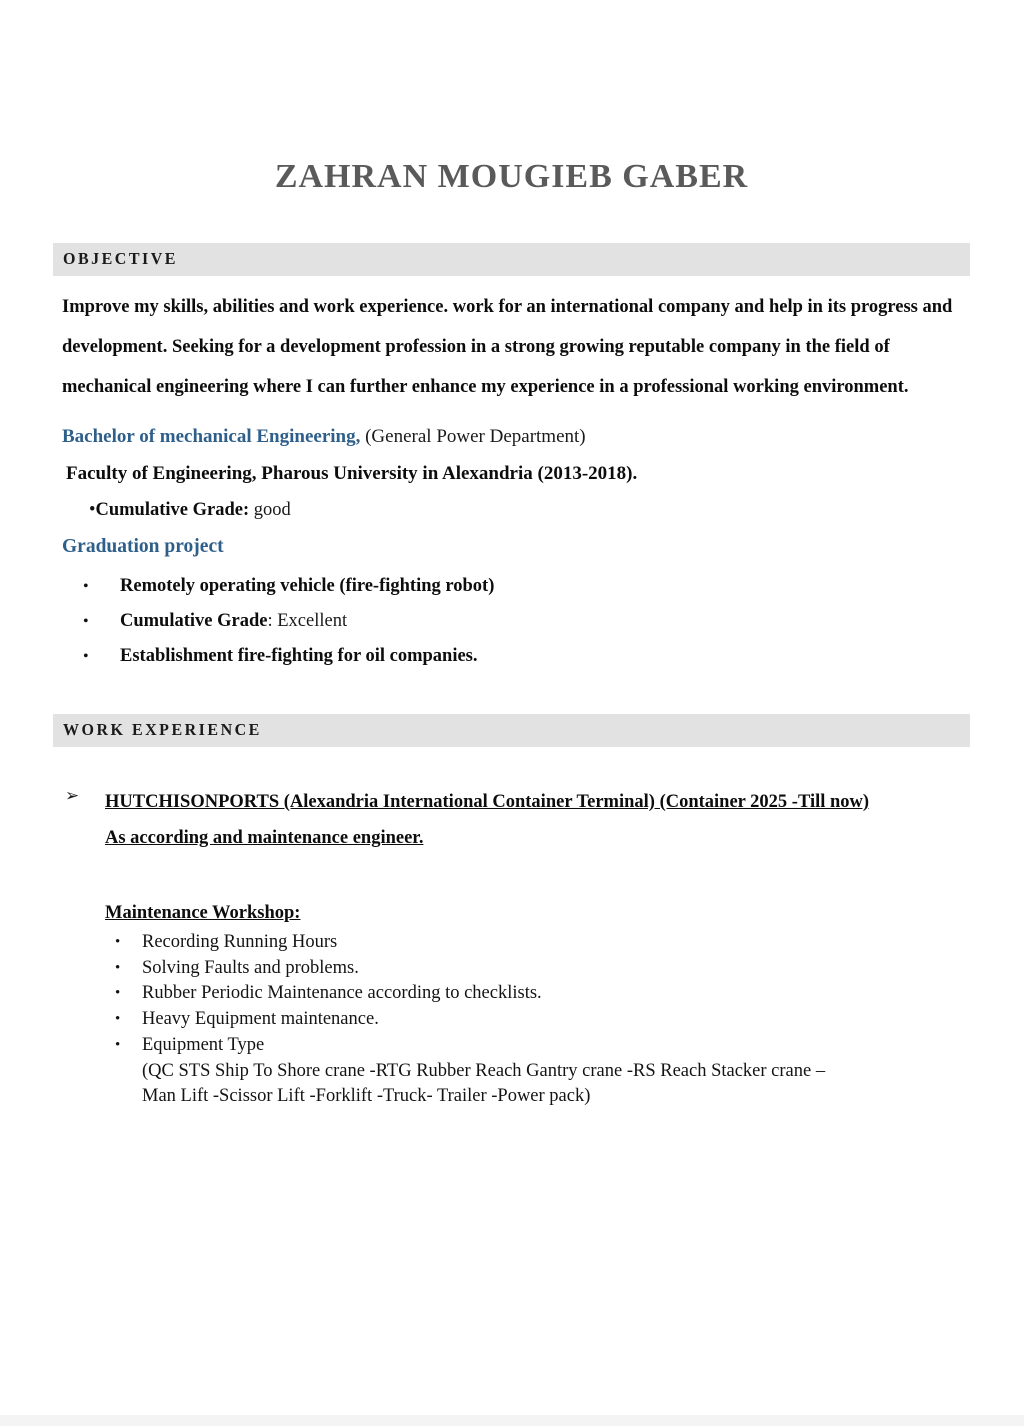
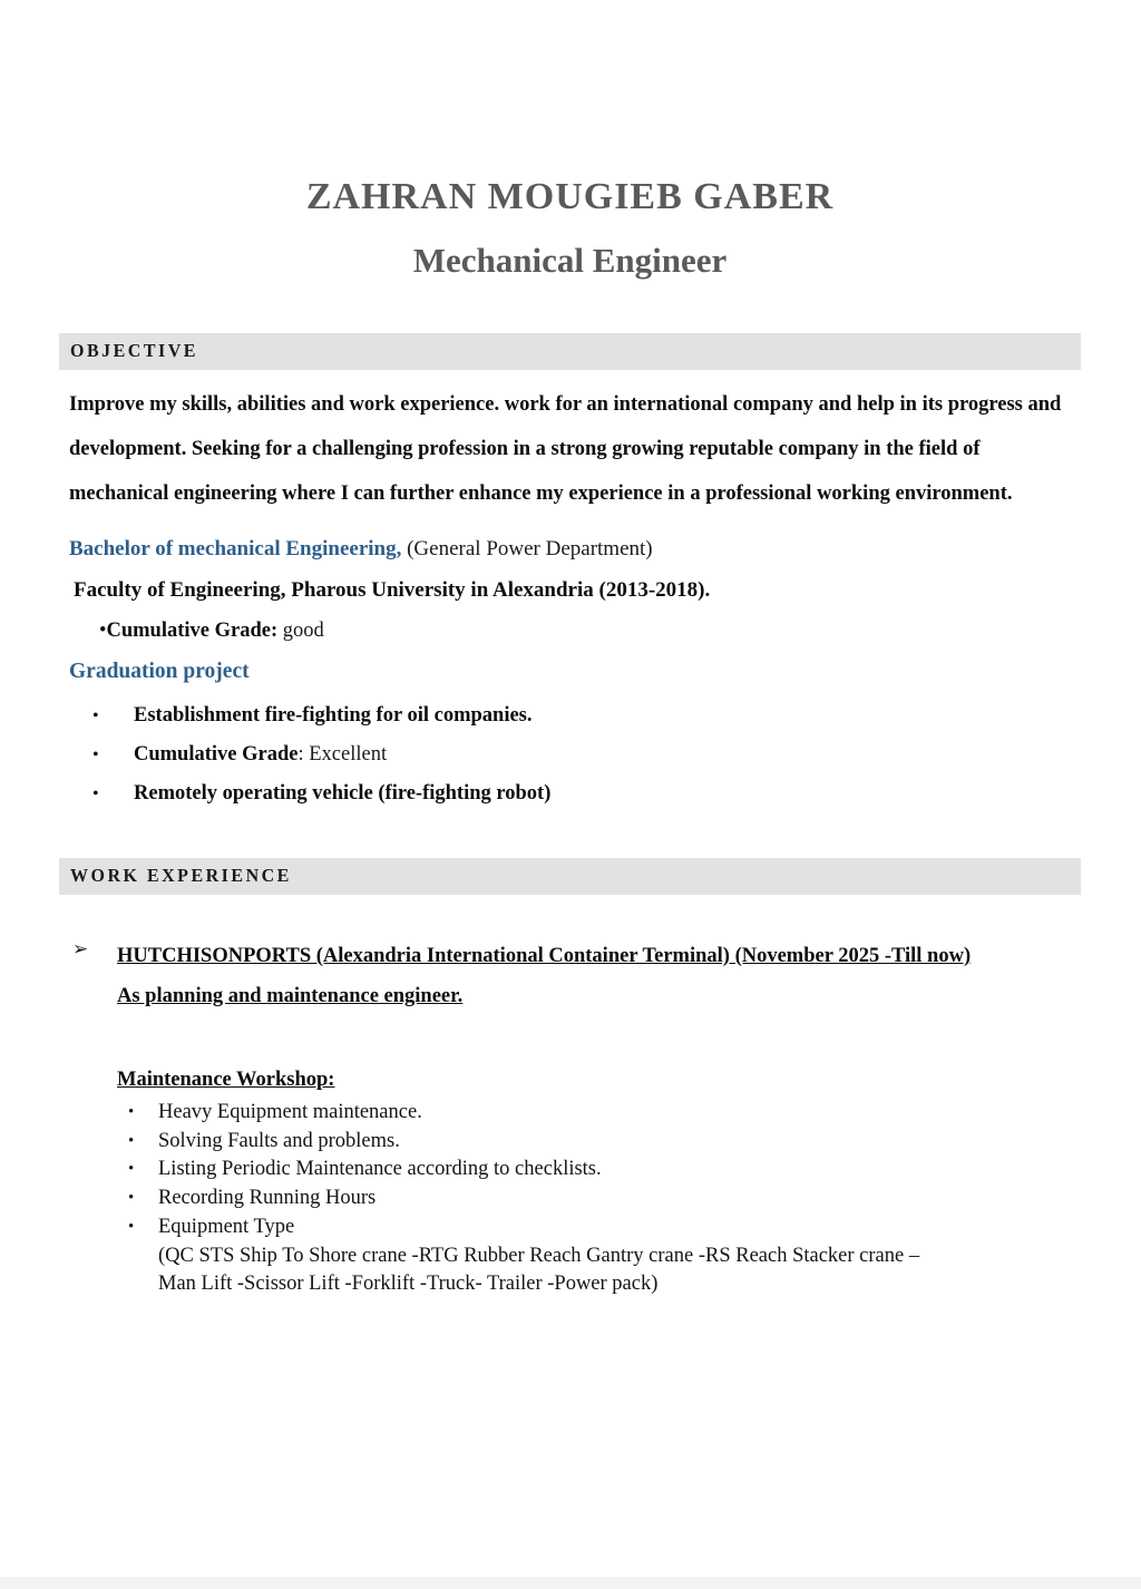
  ZAHRAN MOUGIEB GABER
+ Mechanical Engineer
  OBJECTIVE
- Improve my skills, abilities and work experience. work for an international company and help in its progress and development. Seeking for a development profession in a strong growing reputable company in the field of mechanical engineering where I can further enhance my experience in a professional working environment.
+ Improve my skills, abilities and work experience. work for an international company and help in its progress and development. Seeking for a challenging profession in a strong growing reputable company in the field of mechanical engineering where I can further enhance my experience in a professional working environment.
  Bachelor of mechanical Engineering, (General Power Department)
  Faculty of Engineering, Pharous University in Alexandria (2013-2018).
  •Cumulative Grade: good
  Graduation project
  •
- Remotely operating vehicle (fire-fighting robot)
+ Establishment fire-fighting for oil companies.
  •
  Cumulative Grade: Excellent
  •
- Establishment fire-fighting for oil companies.
+ Remotely operating vehicle (fire-fighting robot)
  WORK EXPERIENCE
  ➢
- HUTCHISONPORTS (Alexandria International Container Terminal) (Container 2025 -Till now)
+ HUTCHISONPORTS (Alexandria International Container Terminal) (November 2025 -Till now)
- As according and maintenance engineer.
+ As planning and maintenance engineer.
  Maintenance Workshop:
  •
- Recording Running Hours
+ Heavy Equipment maintenance.
  •
  Solving Faults and problems.
  •
- Rubber Periodic Maintenance according to checklists.
+ Listing Periodic Maintenance according to checklists.
  •
- Heavy Equipment maintenance.
+ Recording Running Hours
  •
  Equipment Type
  (QC STS Ship To Shore crane -RTG Rubber Reach Gantry crane -RS Reach Stacker crane –
  Man Lift -Scissor Lift -Forklift -Truck- Trailer -Power pack)
